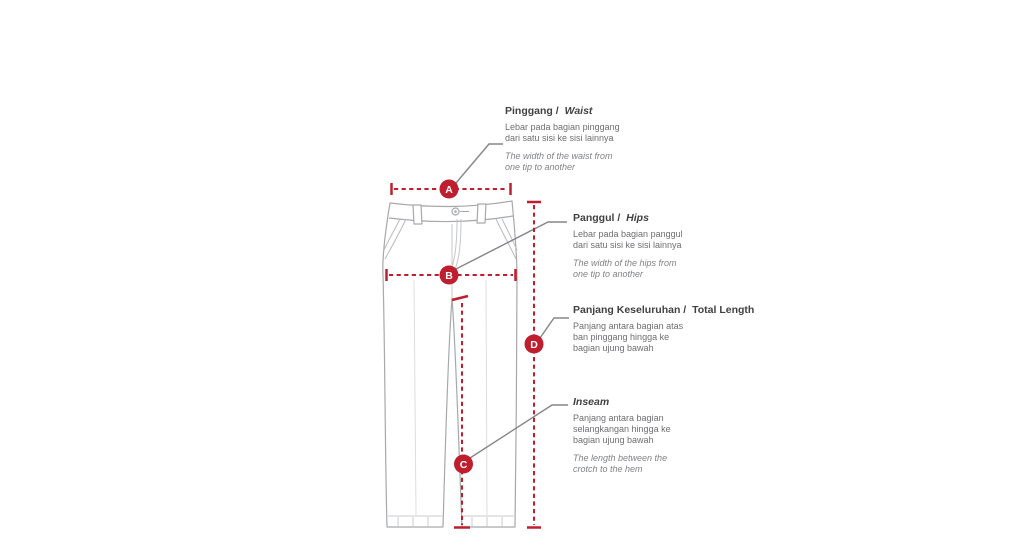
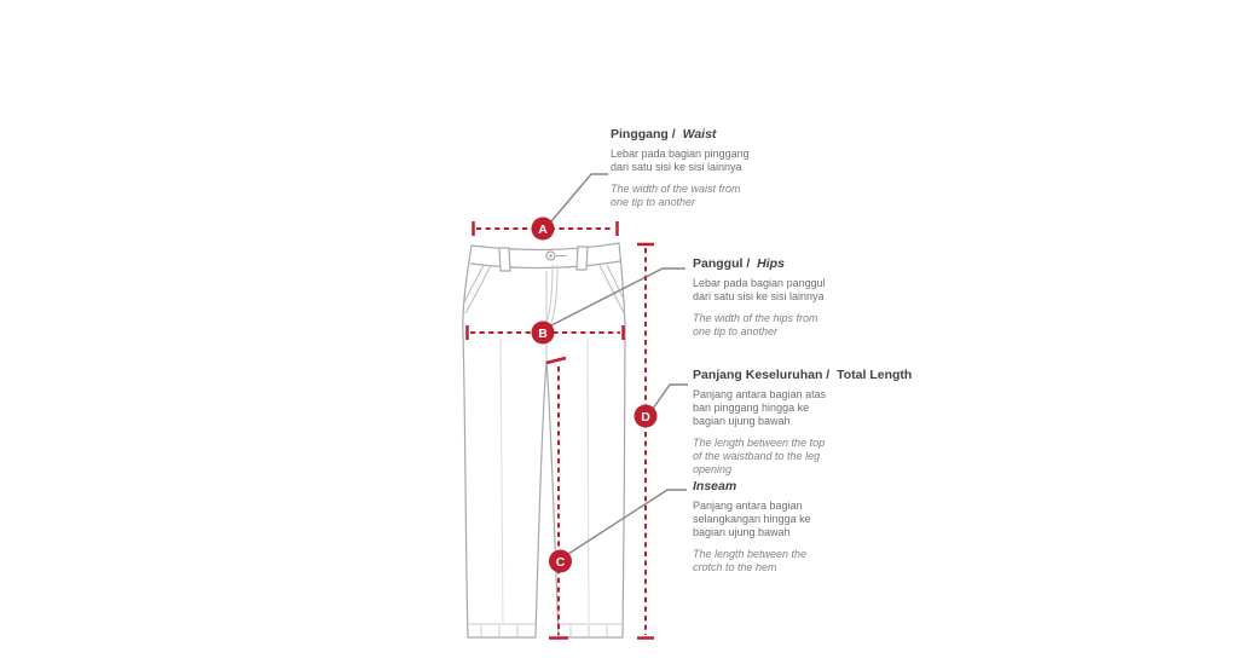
  A
  B
  C
  D
  Pinggang / Waist
  Lebar pada bagian pinggang
  dari satu sisi ke sisi lainnya
  The width of the waist from
  one tip to another
  Panggul / Hips
  Lebar pada bagian panggul
  dari satu sisi ke sisi lainnya
  The width of the hips from
  one tip to another
  Panjang Keseluruhan / Total Length
  Panjang antara bagian atas
  ban pinggang hingga ke
  bagian ujung bawah
+ The length between the top
+ of the waistband to the leg
+ opening
  Inseam
  Panjang antara bagian
  selangkangan hingga ke
  bagian ujung bawah
  The length between the
  crotch to the hem
